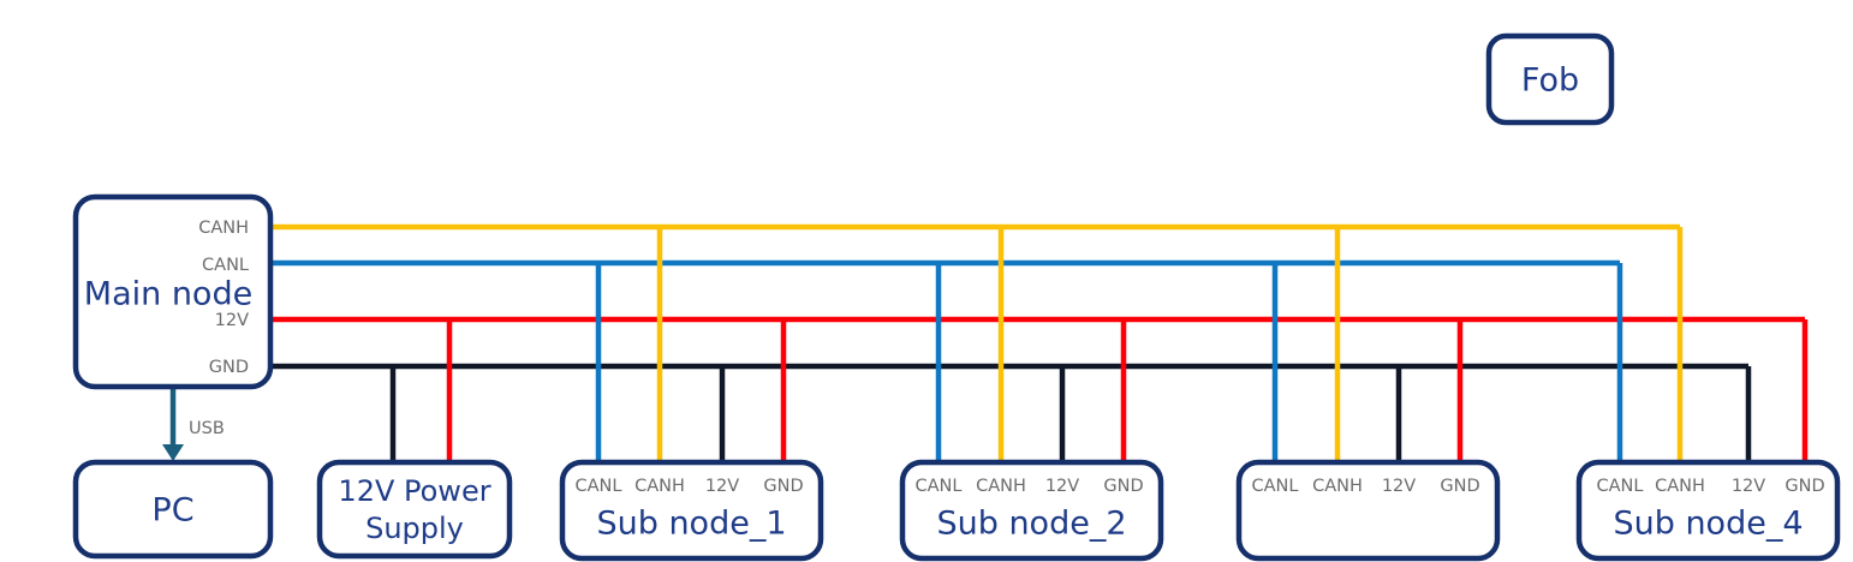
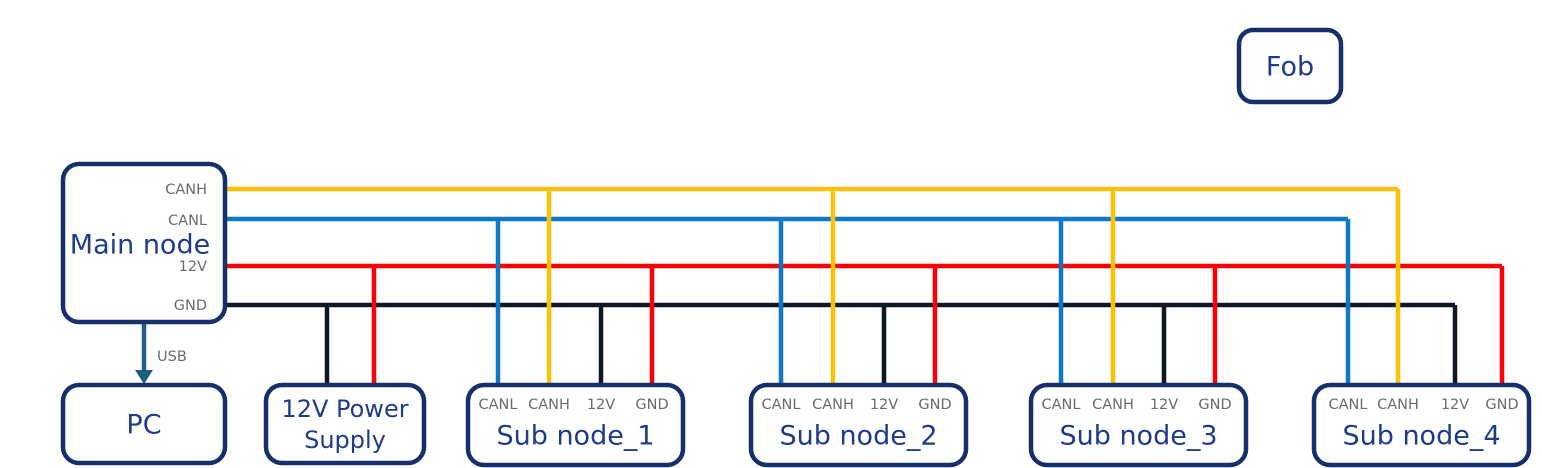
  USB
  Main node
  CANH
  CANL
  12V
  GND
  PC
  12V Power
  Supply
  Fob
  CANL
  CANH
  12V
  GND
  Sub node_1
  CANL
  CANH
  12V
  GND
  Sub node_2
  CANL
  CANH
  12V
  GND
+ Sub node_3
  CANL
  CANH
  12V
  GND
  Sub node_4
